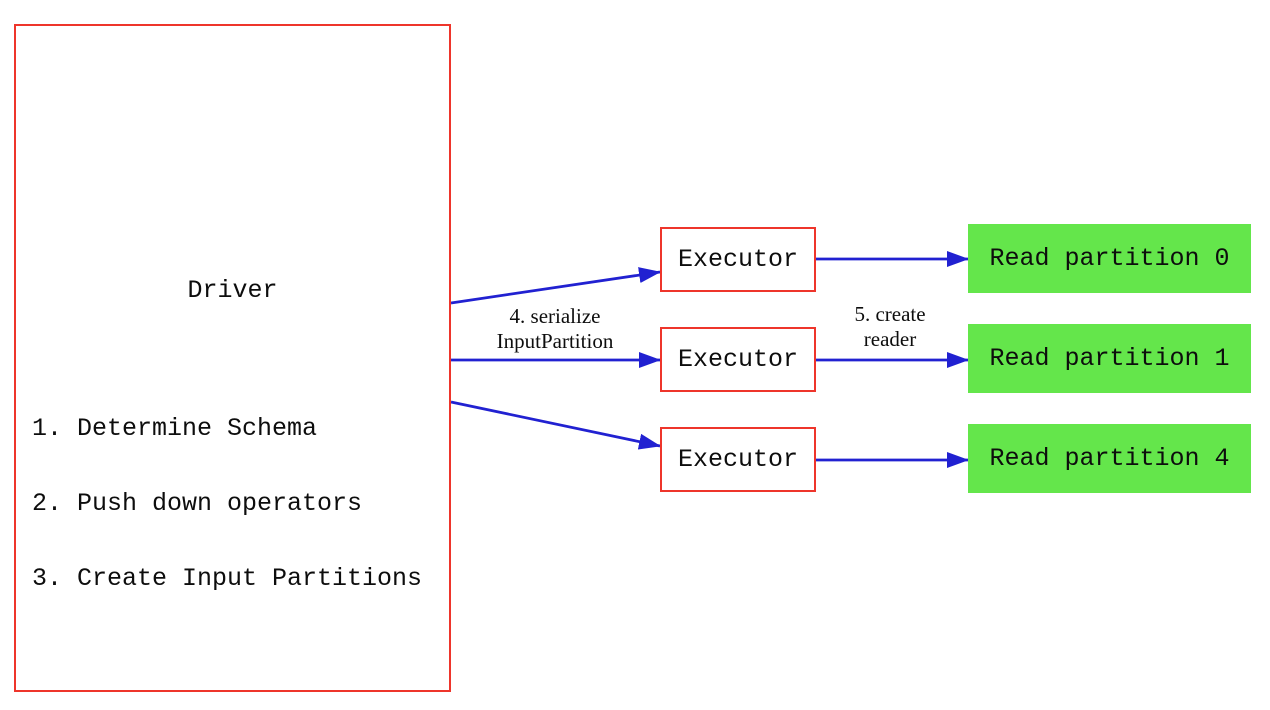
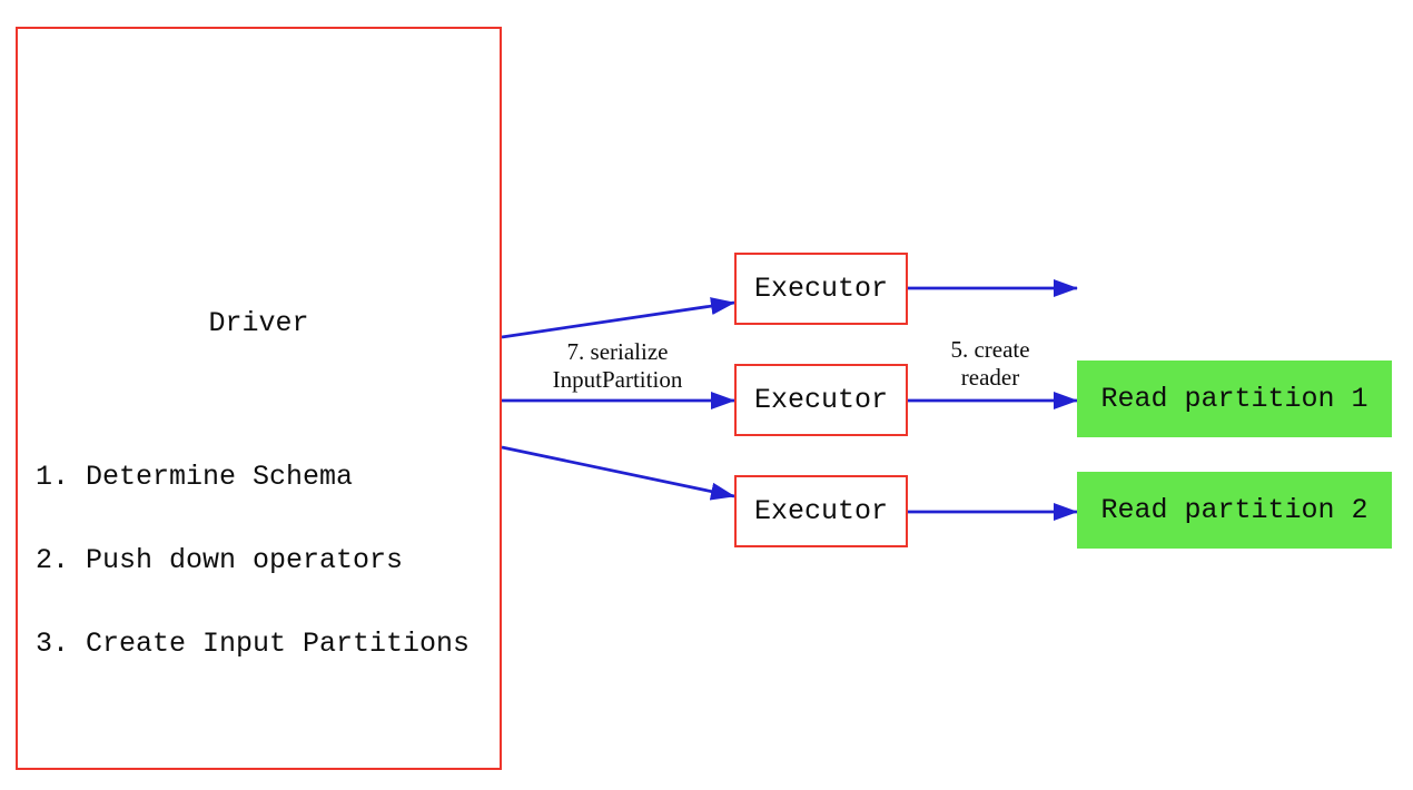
  Driver
  1. Determine Schema
  2. Push down operators
  3. Create Input Partitions
  Executor
  Executor
  Executor
- Read partition 0
  Read partition 1
- Read partition 4
+ Read partition 2
- 4. serialize
+ 7. serialize
  InputPartition
  5. create
  reader
